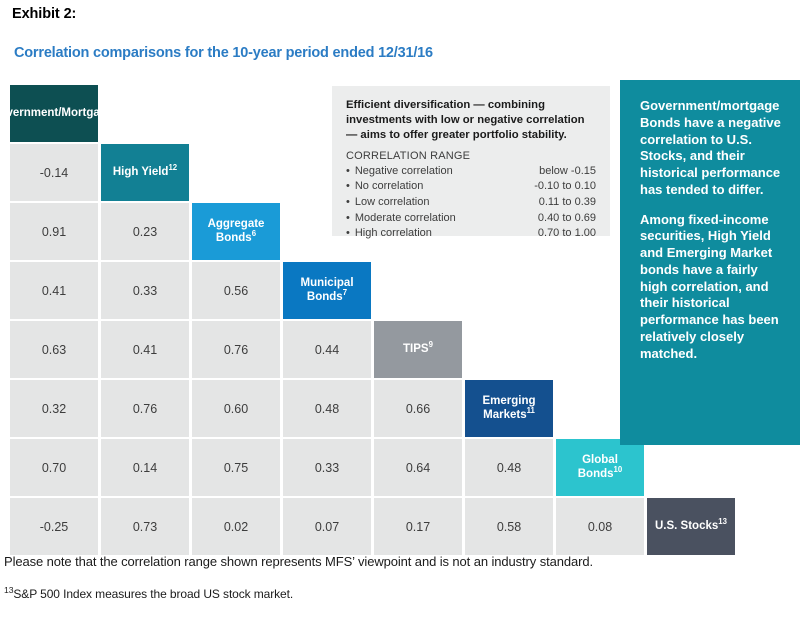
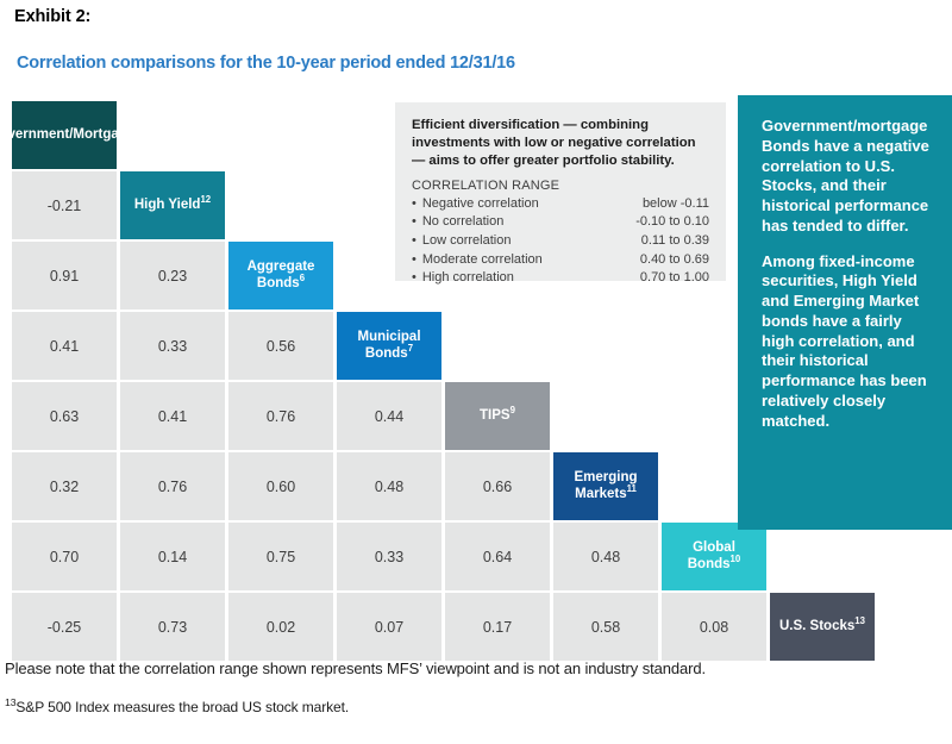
  Exhibit 2:
  Correlation comparisons for the 10-year period ended 12/31/16
  overnment/Mortgage
- -0.14
+ -0.21
  High Yield12
  0.91
  0.23
  Aggregate Bonds6
  0.41
  0.33
  0.56
  Municipal Bonds7
  0.63
  0.41
  0.76
  0.44
  TIPS9
  0.32
  0.76
  0.60
  0.48
  0.66
  Emerging Markets11
  0.70
  0.14
  0.75
  0.33
  0.64
  0.48
  Global Bonds10
  -0.25
  0.73
  0.02
  0.07
  0.17
  0.58
  0.08
  U.S. Stocks13
  Efficient diversification — combining investments with low or negative correlation — aims to offer greater portfolio stability.
  CORRELATION RANGE
  Negative correlation
- below -0.15
+ below -0.11
  No correlation
  -0.10 to 0.10
  Low correlation
  0.11 to 0.39
  Moderate correlation
  0.40 to 0.69
  High correlation
  0.70 to 1.00
  Government/mortgage Bonds have a negative correlation to U.S. Stocks, and their historical performance has tended to differ.
  Among fixed-income securities, High Yield and Emerging Market bonds have a fairly high correlation, and their historical performance has been relatively closely matched.
  Please note that the correlation range shown represents MFS’ viewpoint and is not an industry standard.
  13S&P 500 Index measures the broad US stock market.
